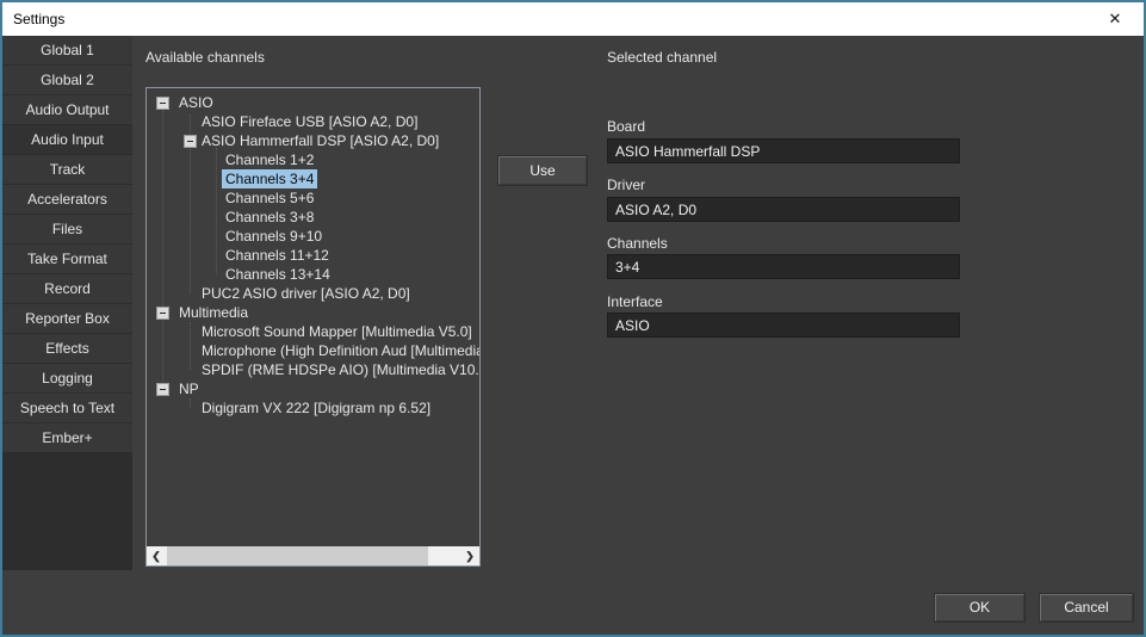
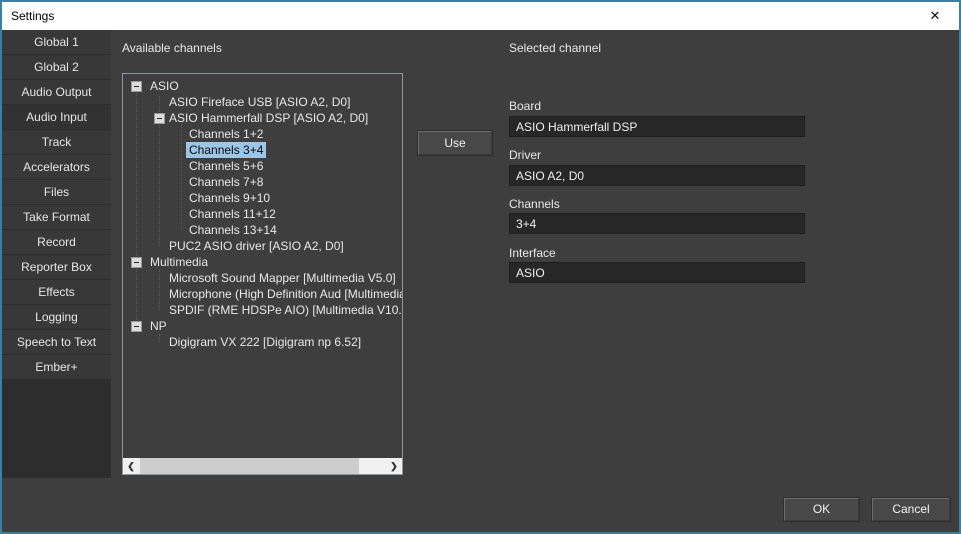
  Settings
  ✕
  Global 1
  Global 2
  Audio Output
  Audio Input
  Track
  Accelerators
  Files
  Take Format
  Record
  Reporter Box
  Effects
  Logging
  Speech to Text
  Ember+
  Available channels
  ASIO
  ASIO Fireface USB [ASIO A2, D0]
  ASIO Hammerfall DSP [ASIO A2, D0]
  Channels 1+2
  Channels 3+4
  Channels 5+6
- Channels 3+8
+ Channels 7+8
  Channels 9+10
  Channels 11+12
  Channels 13+14
  PUC2 ASIO driver [ASIO A2, D0]
  Multimedia
  Microsoft Sound Mapper [Multimedia V5.0]
  Microphone (High Definition Aud [Multimedi
  SPDIF (RME HDSPe AIO) [Multimedia V10.
  NP
  Digigram VX 222 [Digigram np 6.52]
  ❮
  ❯
  Use
  Selected channel
  Board
  ASIO Hammerfall DSP
  Driver
  ASIO A2, D0
  Channels
  3+4
  Interface
  ASIO
  OK
  Cancel
